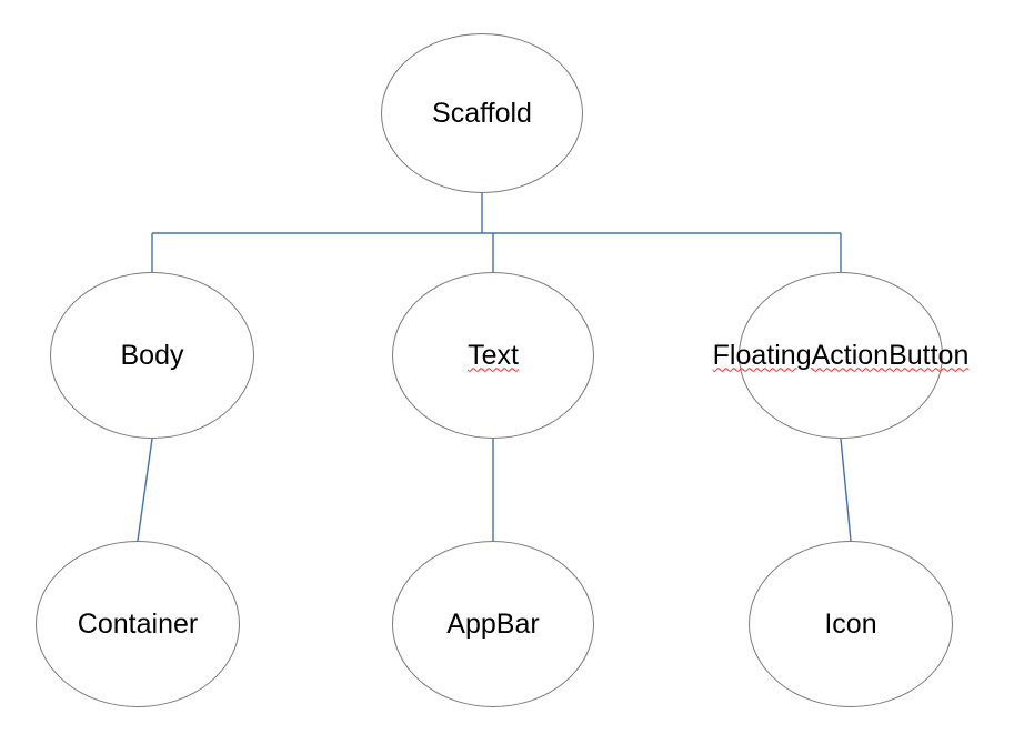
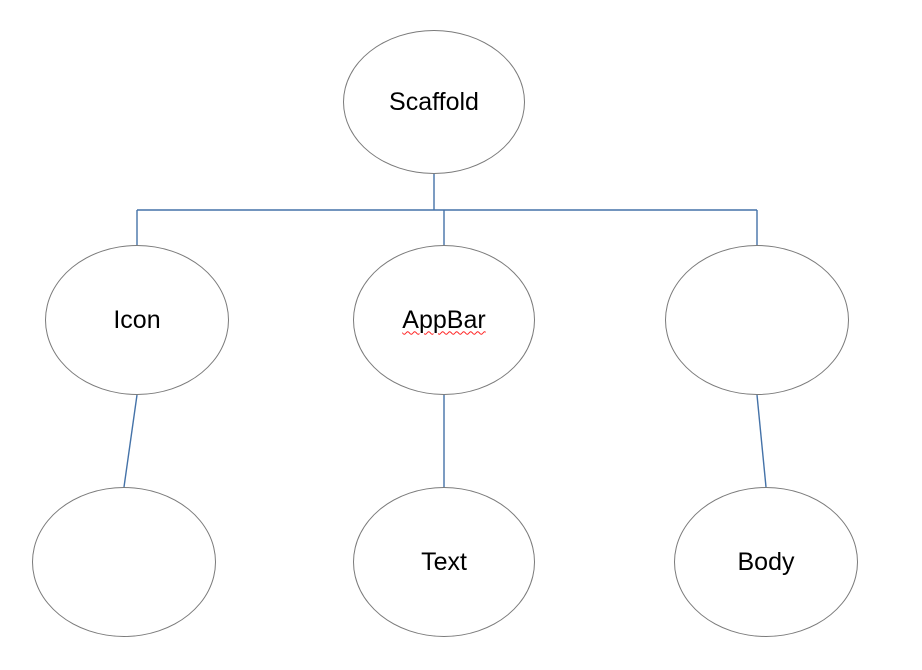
  Scaffold
- Body
+ Icon
- Text
+ AppBar
- FloatingActionButton
- Container
- AppBar
+ Text
- Icon
+ Body
